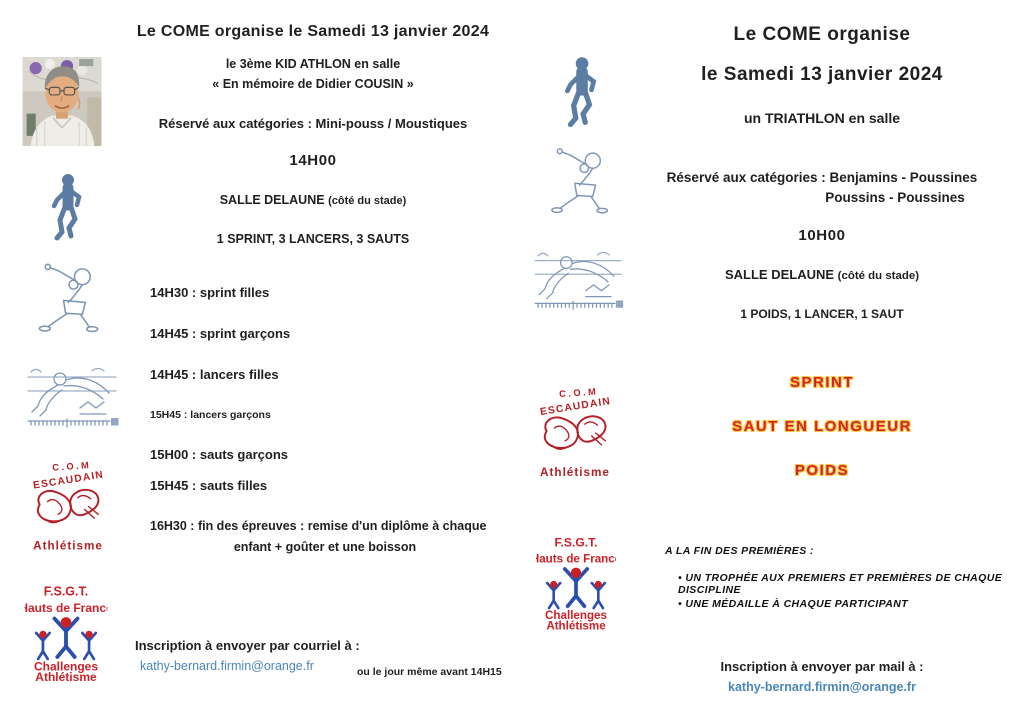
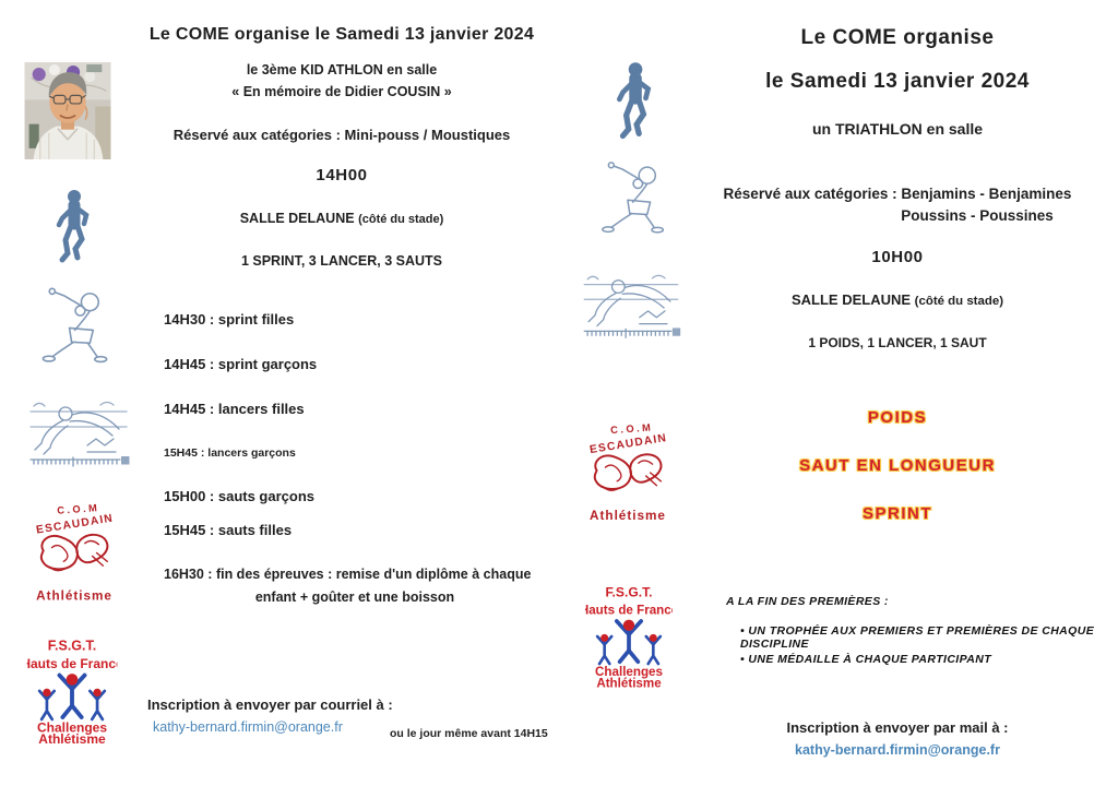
  Le COME organise le Samedi 13 janvier 2024
  le 3ème KID ATHLON en salle
  « En mémoire de Didier COUSIN »
  Réservé aux catégories : Mini-pouss / Moustiques
  14H00
  SALLE DELAUNE (côté du stade)
- 1 SPRINT, 3 LANCERS, 3 SAUTS
+ 1 SPRINT, 3 LANCER, 3 SAUTS
  14H30 : sprint filles
  14H45 : sprint garçons
  14H45 : lancers filles
  15H45 : lancers garçons
  15H00 : sauts garçons
  15H45 : sauts filles
  16H30 : fin des épreuves : remise d'un diplôme à chaque
  enfant + goûter et une boisson
  Inscription à envoyer par courriel à :
  kathy-bernard.firmin@orange.fr
  ou le jour même avant 14H15
  Le COME organise
  le Samedi 13 janvier 2024
  un TRIATHLON en salle
- Réservé aux catégories : Benjamins - Poussines
+ Réservé aux catégories : Benjamins - Benjamines
  Poussins - Poussines
  10H00
  SALLE DELAUNE (côté du stade)
  1 POIDS, 1 LANCER, 1 SAUT
- SPRINT
+ POIDS
  SAUT EN LONGUEUR
- POIDS
+ SPRINT
  A LA FIN DES PREMIÈRES :
  • UN TROPHÉE AUX PREMIERS ET PREMIÈRES DE CHAQUE DISCIPLINE
  • UNE MÉDAILLE À CHAQUE PARTICIPANT
  Inscription à envoyer par mail à :
  kathy-bernard.firmin@orange.fr
